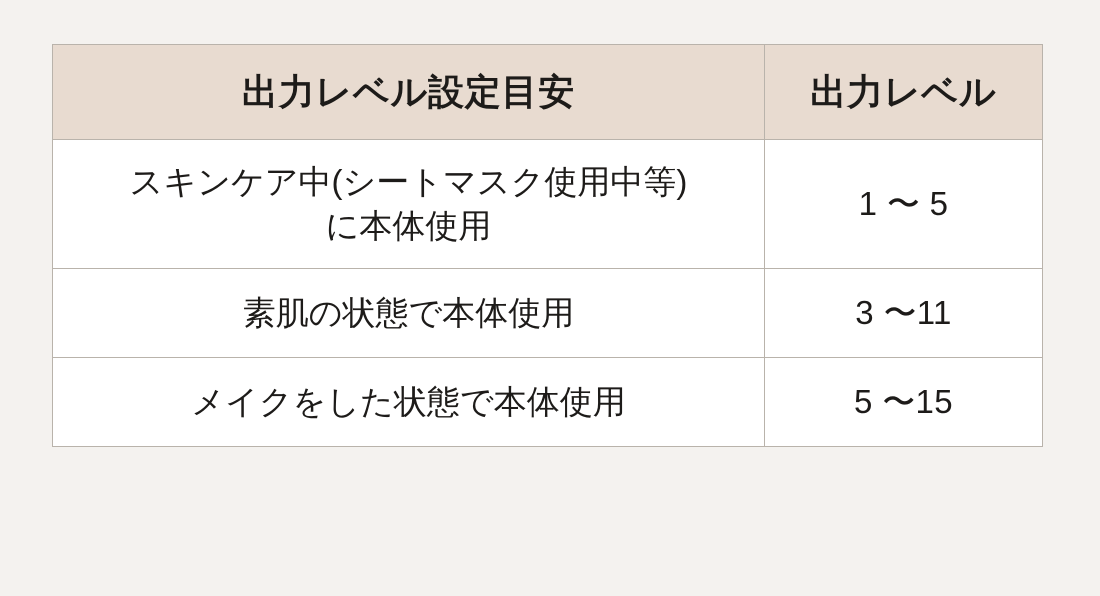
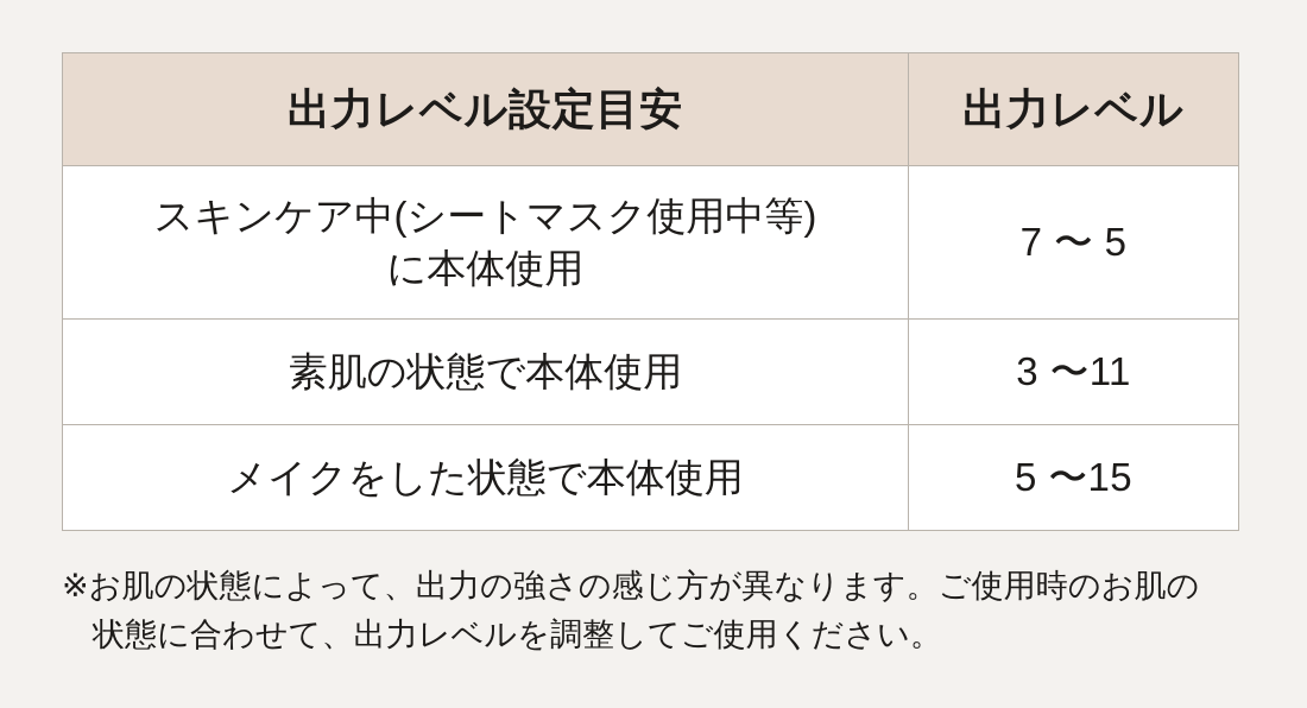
  出力レベル設定目安	出力レベル
- スキンケア中(シートマスク使用中等) に本体使用	1 〜 5
+ スキンケア中(シートマスク使用中等) に本体使用	7 〜 5
  素肌の状態で本体使用	3 〜11
  メイクをした状態で本体使用	5 〜15
+ ※お肌の状態によって、出力の強さの感じ方が異なります。ご使用時のお肌の
+ 状態に合わせて、出力レベルを調整してご使用ください。
